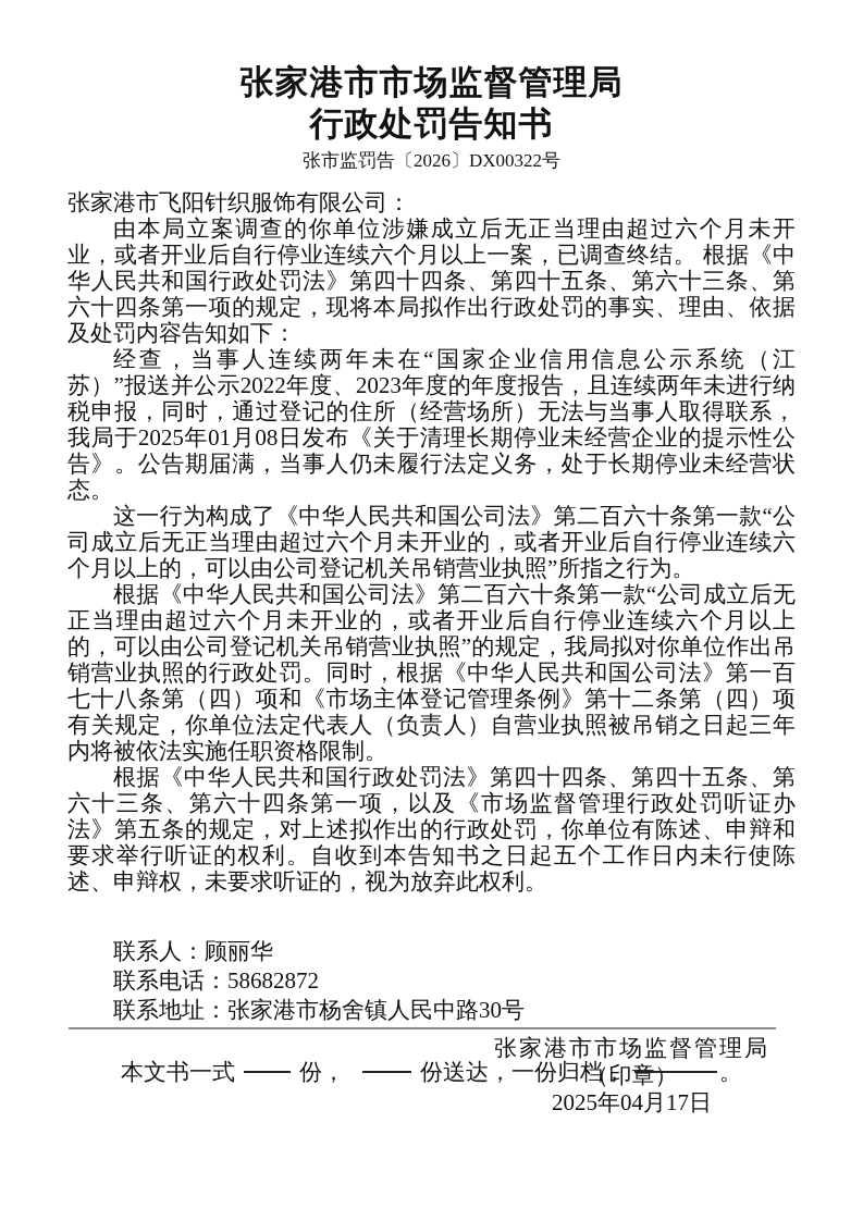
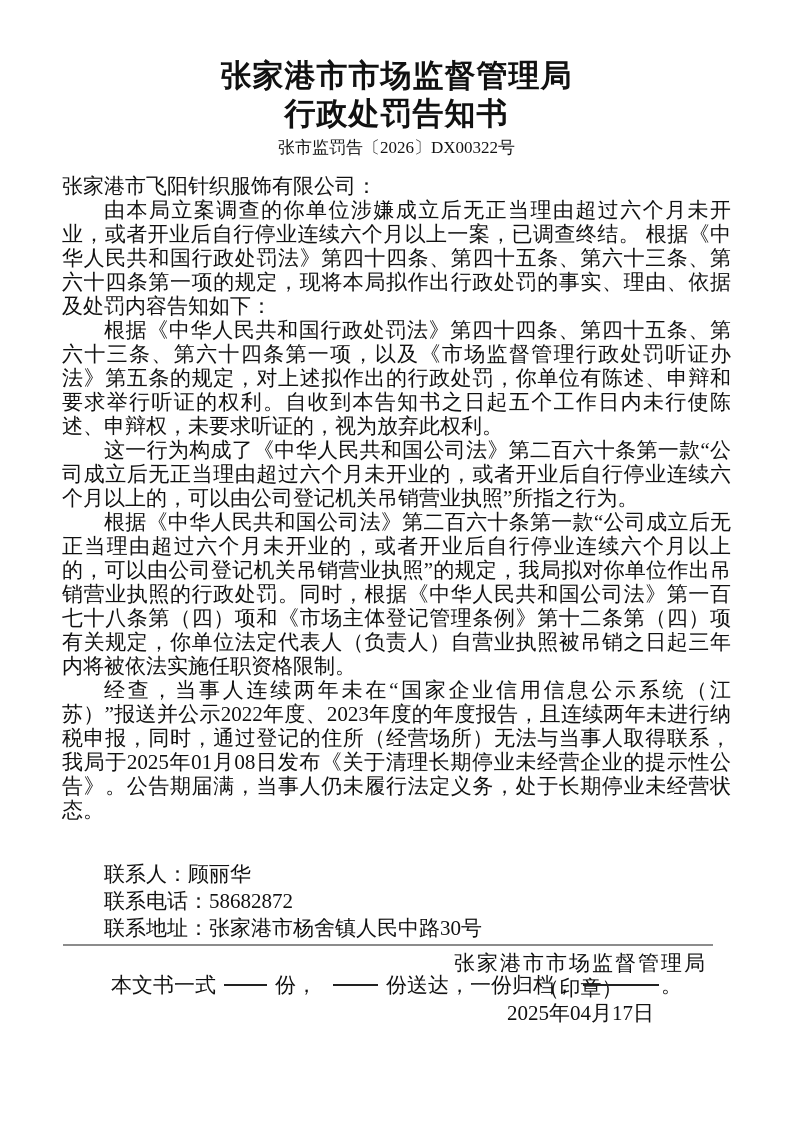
  张家港市市场监督管理局
  行政处罚告知书
  张市监罚告〔2026〕DX00322号
  张家港市飞阳针织服饰有限公司：
  由本局立案调查的你单位涉嫌成立后无正当理由超过六个月未开业，或者开业后自行停业连续六个月以上一案，已调查终结。 根据《中华人民共和国行政处罚法》第四十四条、第四十五条、第六十三条、第六十四条第一项的规定，现将本局拟作出行政处罚的事实、理由、依据及处罚内容告知如下：
- 经查，当事人连续两年未在“国家企业信用信息公示系统（江苏）”报送并公示2022年度、2023年度的年度报告，且连续两年未进行纳税申报，同时，通过登记的住所（经营场所）无法与当事人取得联系，我局于2025年01月08日发布《关于清理长期停业未经营企业的提示性公告》。公告期届满，当事人仍未履行法定义务，处于长期停业未经营状态。
+ 根据《中华人民共和国行政处罚法》第四十四条、第四十五条、第六十三条、第六十四条第一项，以及《市场监督管理行政处罚听证办法》第五条的规定，对上述拟作出的行政处罚，你单位有陈述、申辩和要求举行听证的权利。自收到本告知书之日起五个工作日内未行使陈述、申辩权，未要求听证的，视为放弃此权利。
  这一行为构成了《中华人民共和国公司法》第二百六十条第一款“公司成立后无正当理由超过六个月未开业的，或者开业后自行停业连续六个月以上的，可以由公司登记机关吊销营业执照”所指之行为。
  根据《中华人民共和国公司法》第二百六十条第一款“公司成立后无正当理由超过六个月未开业的，或者开业后自行停业连续六个月以上的，可以由公司登记机关吊销营业执照”的规定，我局拟对你单位作出吊销营业执照的行政处罚。同时，根据《中华人民共和国公司法》第一百七十八条第（四）项和《市场主体登记管理条例》第十二条第（四）项有关规定，你单位法定代表人（负责人）自营业执照被吊销之日起三年内将被依法实施任职资格限制。
- 根据《中华人民共和国行政处罚法》第四十四条、第四十五条、第六十三条、第六十四条第一项，以及《市场监督管理行政处罚听证办法》第五条的规定，对上述拟作出的行政处罚，你单位有陈述、申辩和要求举行听证的权利。自收到本告知书之日起五个工作日内未行使陈述、申辩权，未要求听证的，视为放弃此权利。
+ 经查，当事人连续两年未在“国家企业信用信息公示系统（江苏）”报送并公示2022年度、2023年度的年度报告，且连续两年未进行纳税申报，同时，通过登记的住所（经营场所）无法与当事人取得联系，我局于2025年01月08日发布《关于清理长期停业未经营企业的提示性公告》。公告期届满，当事人仍未履行法定义务，处于长期停业未经营状态。
  联系人：顾丽华
  联系电话：58682872
  联系地址：张家港市杨舍镇人民中路30号
  张家港市市场监督管理局
  （印章）
  2025年04月17日
  本文书一式 份， 份送达，一份归档， 。
